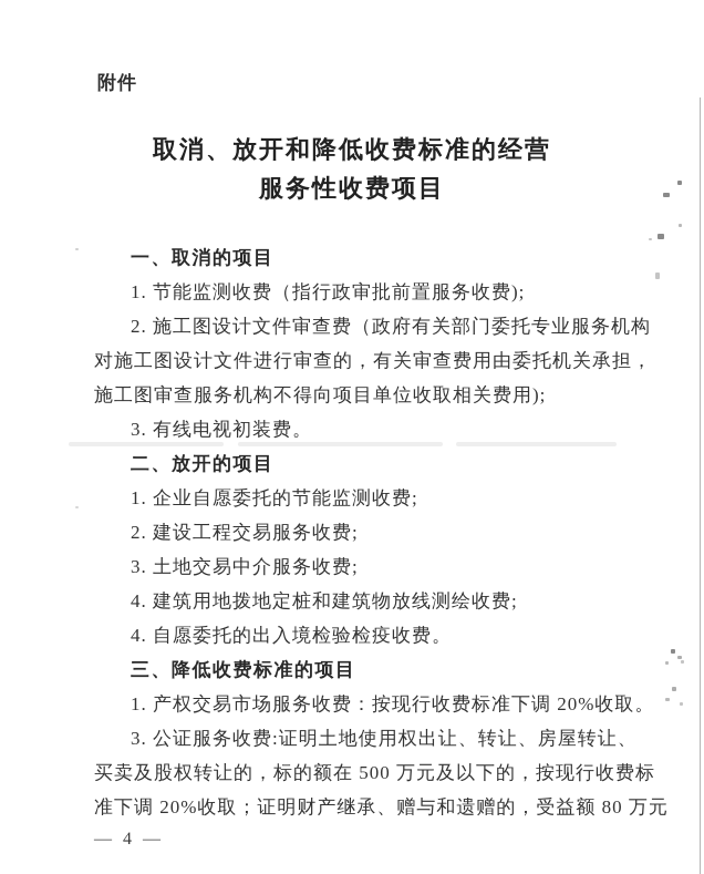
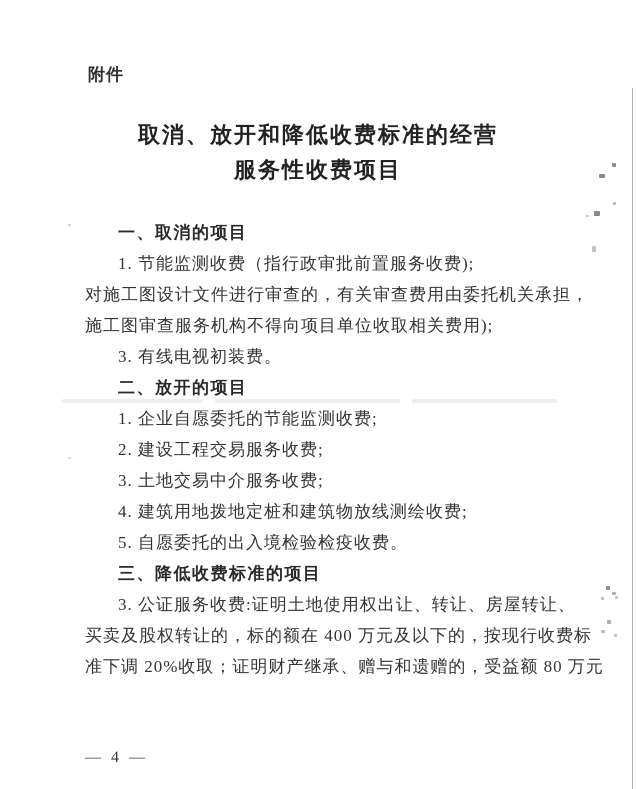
  附件
  取消、放开和降低收费标准的经营
  服务性收费项目
  一、取消的项目
  1. 节能监测收费（指行政审批前置服务收费);
- 2. 施工图设计文件审查费（政府有关部门委托专业服务机构
  对施工图设计文件进行审查的，有关审查费用由委托机关承担，
  施工图审查服务机构不得向项目单位收取相关费用);
  3. 有线电视初装费。
  二、放开的项目
  1. 企业自愿委托的节能监测收费;
  2. 建设工程交易服务收费;
  3. 土地交易中介服务收费;
  4. 建筑用地拨地定桩和建筑物放线测绘收费;
- 4. 自愿委托的出入境检验检疫收费。
+ 5. 自愿委托的出入境检验检疫收费。
  三、降低收费标准的项目
- 1. 产权交易市场服务收费：按现行收费标准下调 20%收取。
  3. 公证服务收费:证明土地使用权出让、转让、房屋转让、
- 买卖及股权转让的，标的额在 500 万元及以下的，按现行收费标
+ 买卖及股权转让的，标的额在 400 万元及以下的，按现行收费标
  准下调 20%收取；证明财产继承、赠与和遗赠的，受益额 80 万元
  — 4 —
